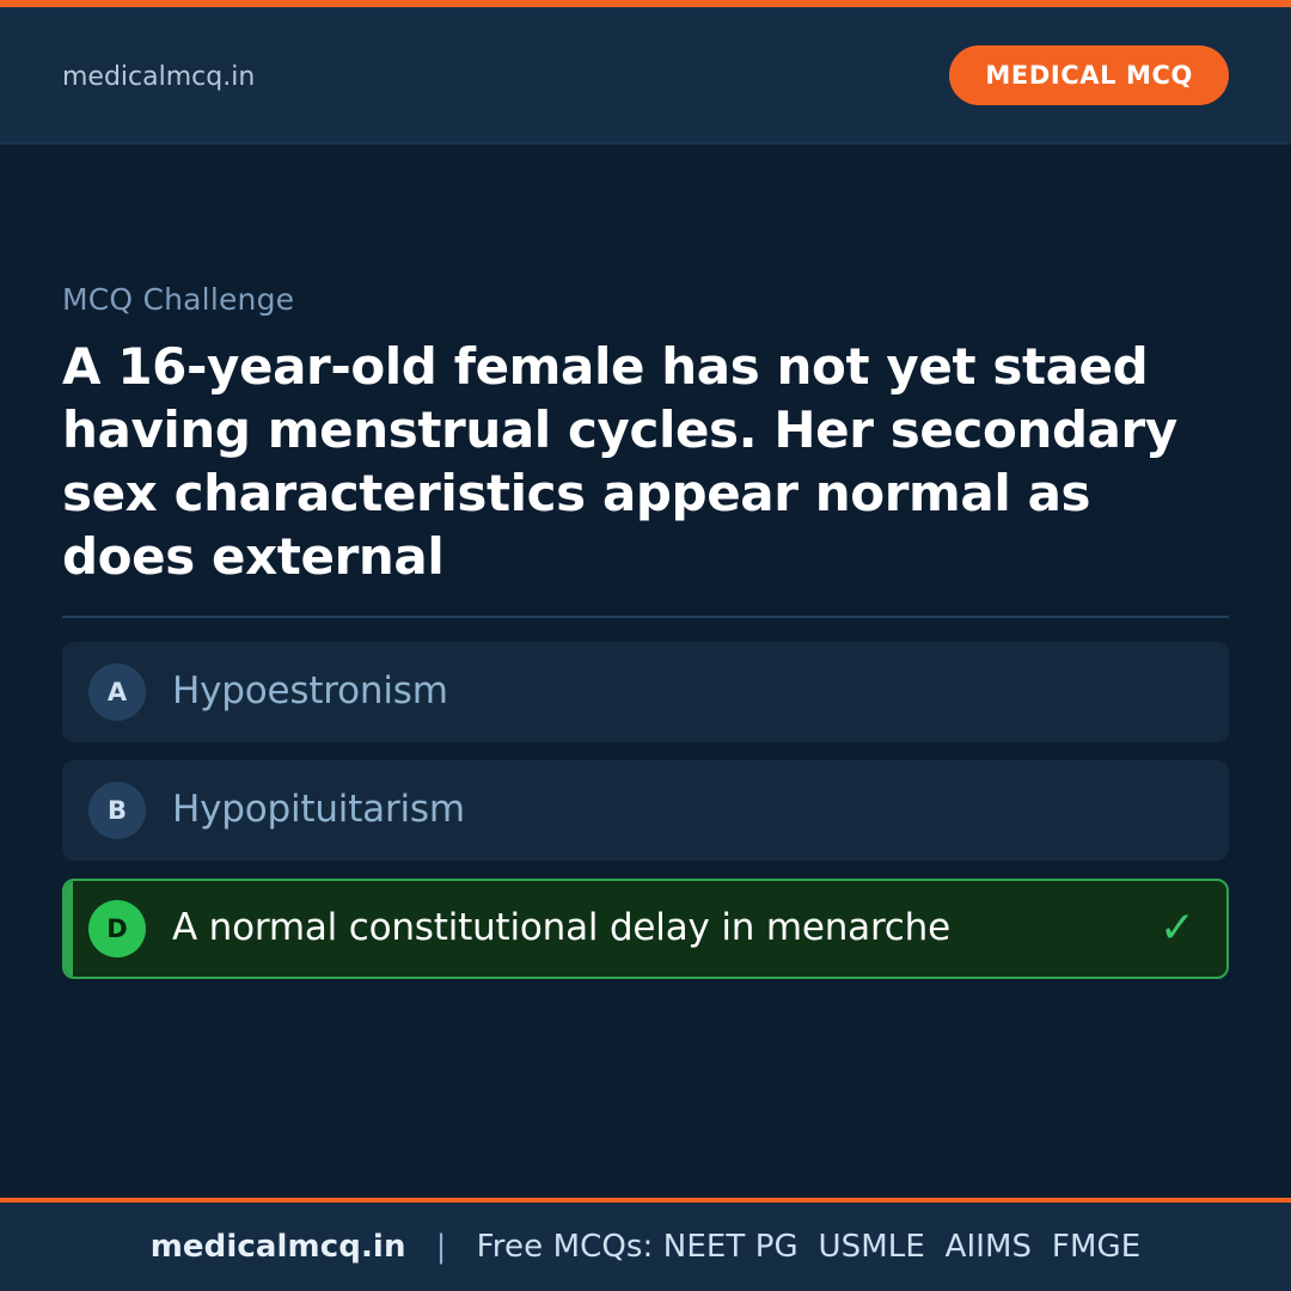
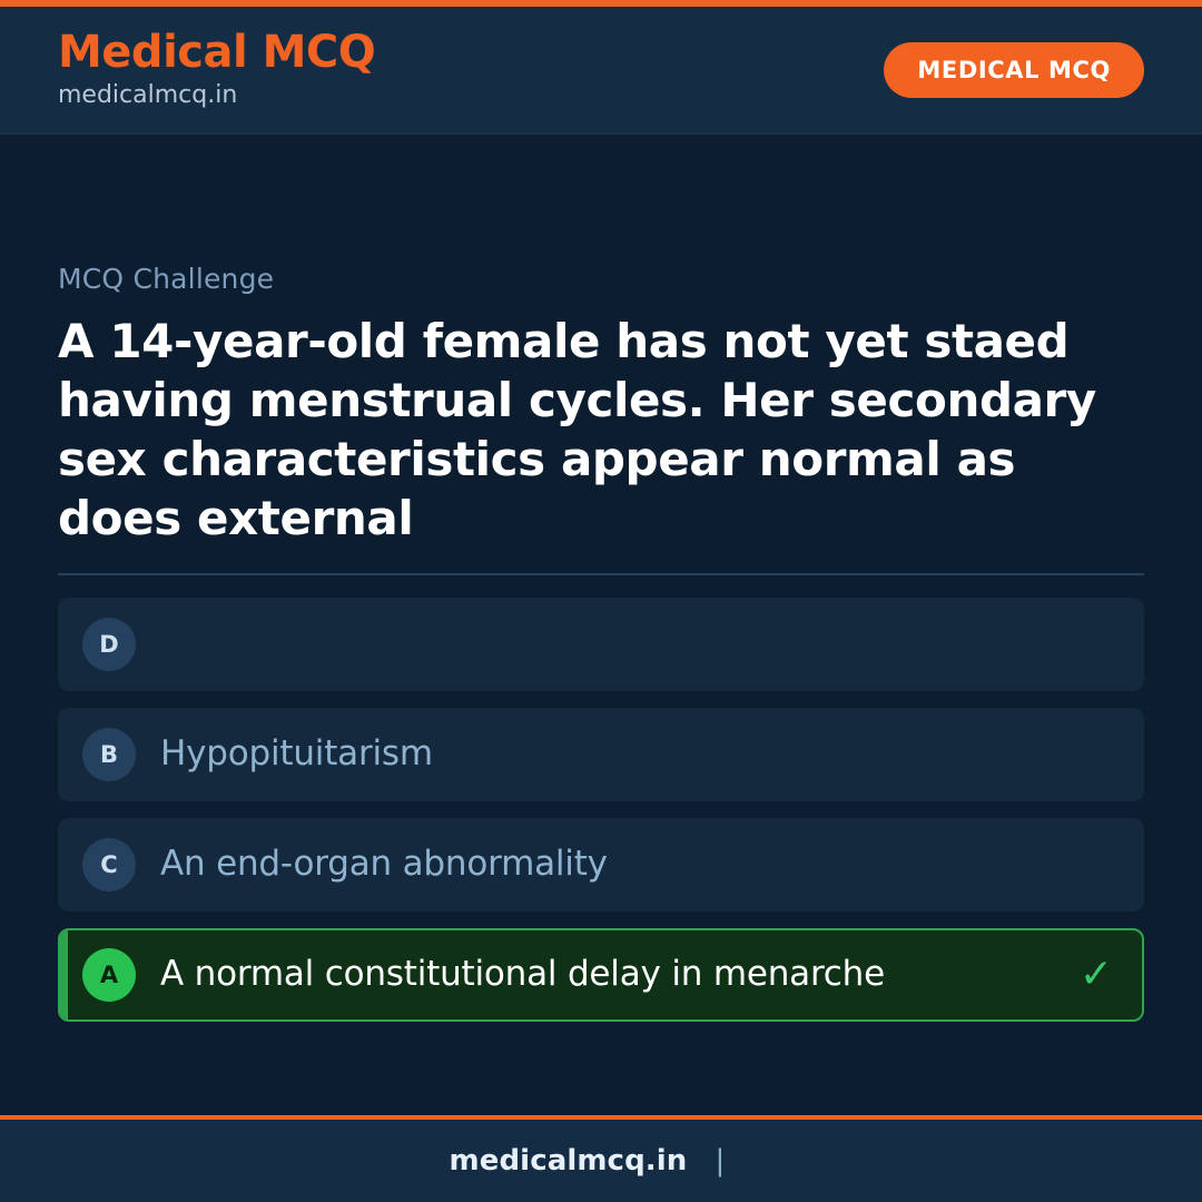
+ Medical MCQ
  medicalmcq.in
  MEDICAL MCQ
  MCQ Challenge
- A 16-year-old female has not yet staed having menstrual cycles. Her secondary sex characteristics appear normal as does external
+ A 14-year-old female has not yet staed having menstrual cycles. Her secondary sex characteristics appear normal as does external
- A
+ D
- Hypoestronism
  B
  Hypopituitarism
+ C
+ An end-organ abnormality
- D
+ A
  A normal constitutional delay in menarche
  ✓
  medicalmcq.in
  |
- Free MCQs: NEET PG USMLE AIIMS FMGE
